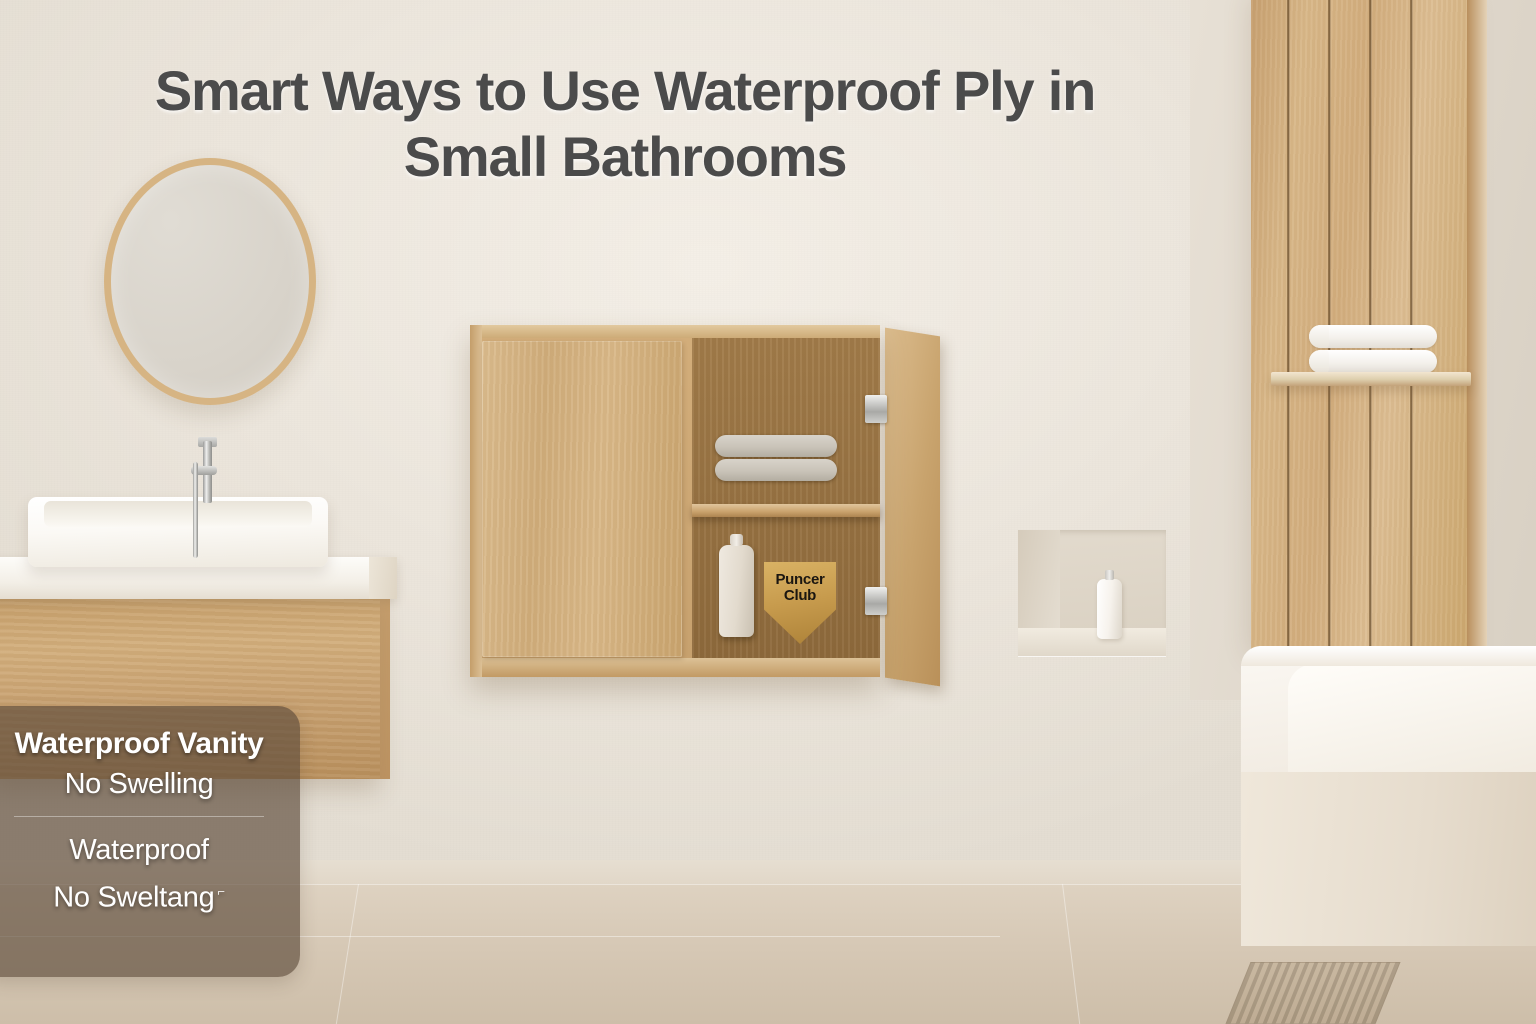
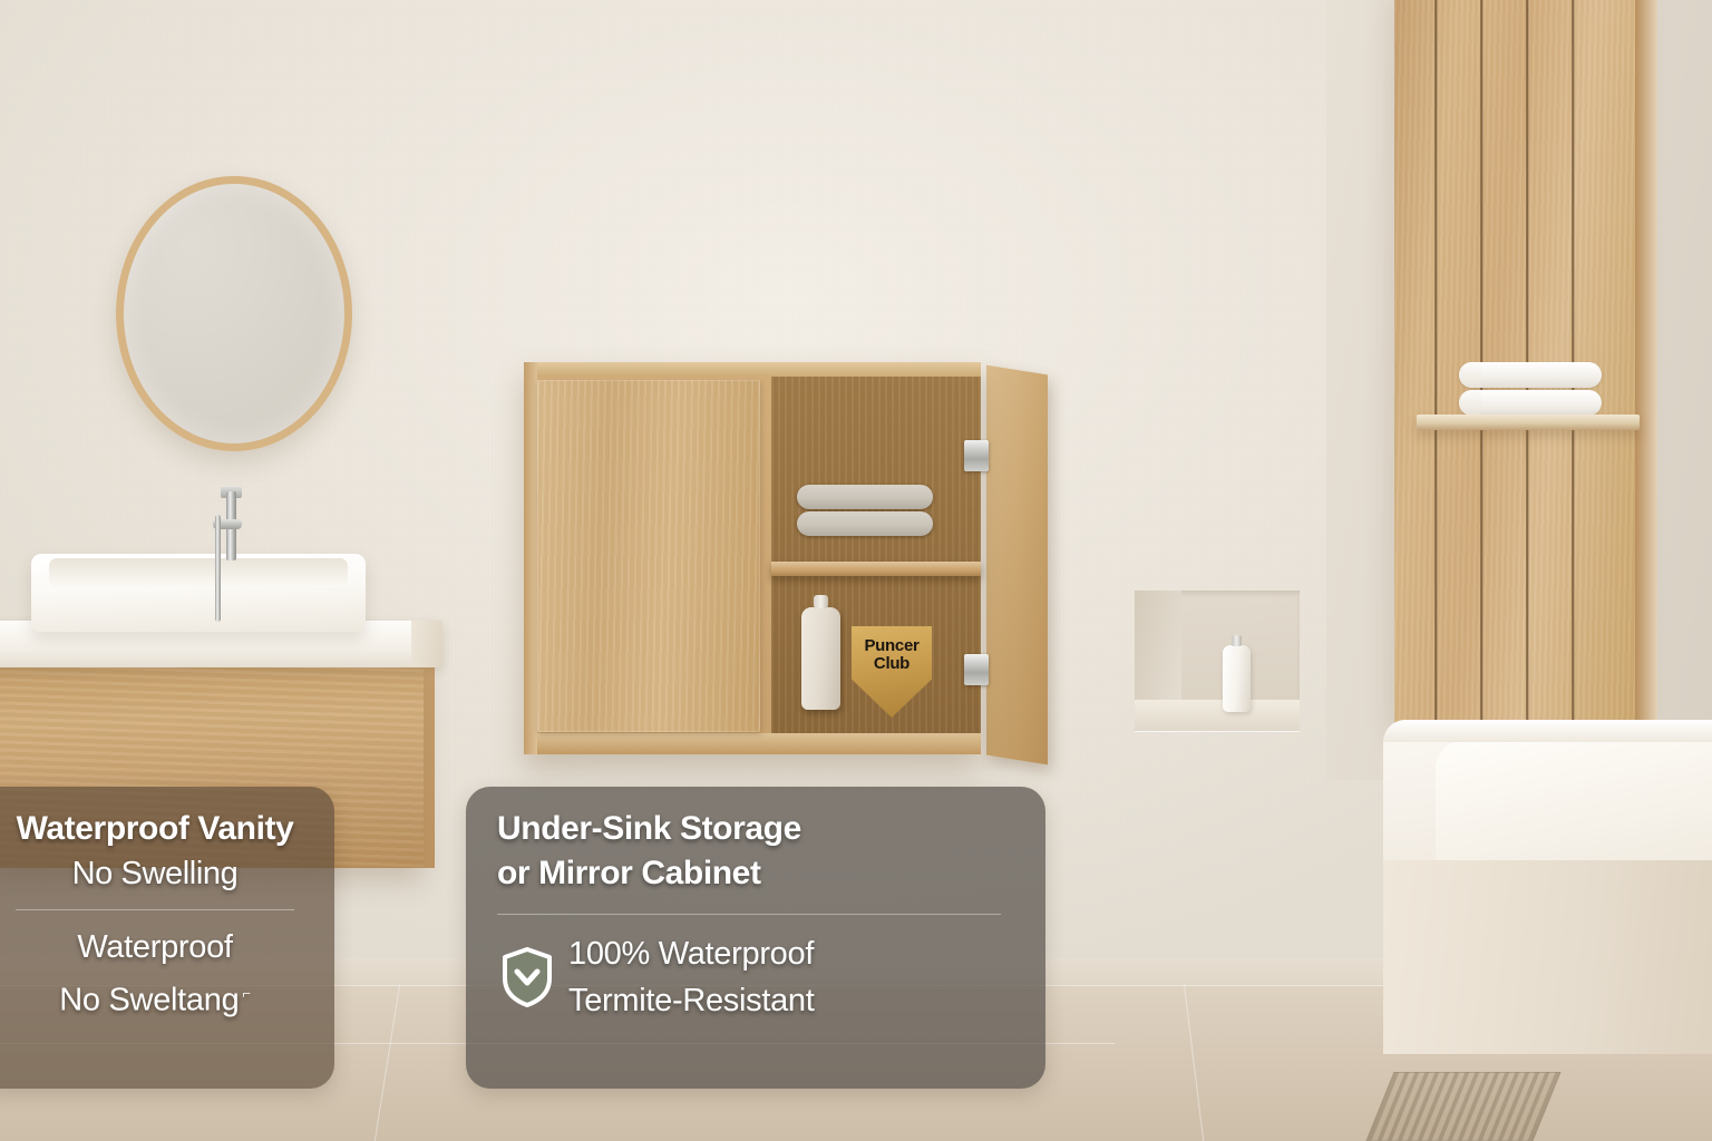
  Puncer
  Club
- Smart Ways to Use Waterproof Ply in
- Small Bathrooms
  Waterproof Vanity
  No Swelling
  Waterproof
  No Sweltang ⌐
+ Under-Sink Storage
+ or Mirror Cabinet
+ 100% Waterproof
+ Termite-Resistant
